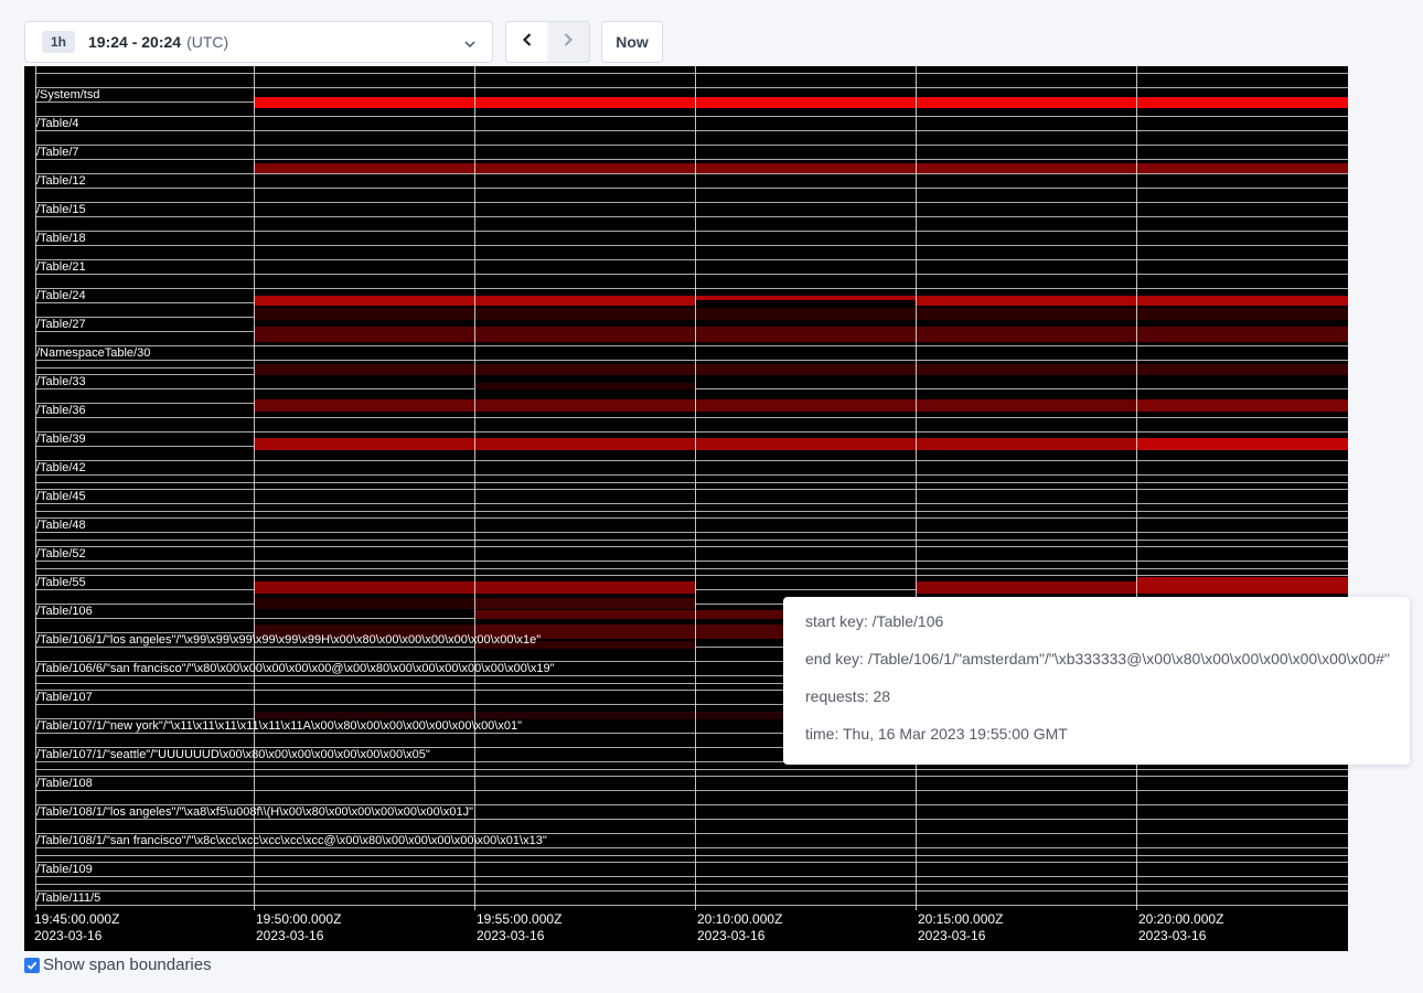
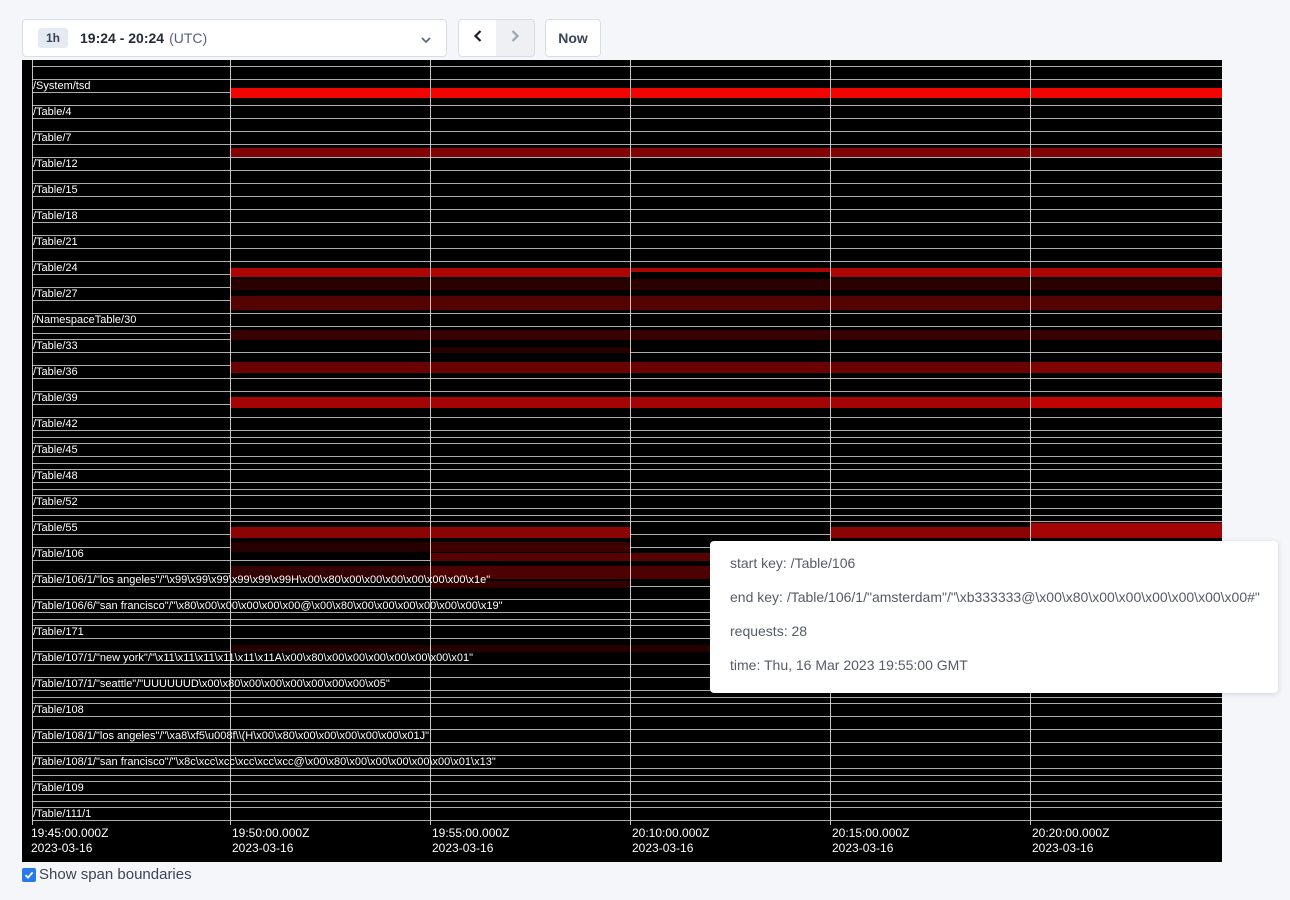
  1h
  19:24 - 20:24
  (UTC)
  Now
  /System/tsd
  /Table/4
  /Table/7
  /Table/12
  /Table/15
  /Table/18
  /Table/21
  /Table/24
  /Table/27
  /NamespaceTable/30
  /Table/33
  /Table/36
  /Table/39
  /Table/42
  /Table/45
  /Table/48
  /Table/52
  /Table/55
  /Table/106
  /Table/106/1/"los angeles"/"\x99\x99\x99\x99\x99\x99H\x00\x80\x00\x00\x00\x00\x00\x00\x1e"
  /Table/106/6/"san francisco"/"\x80\x00\x00\x00\x00\x00@\x00\x80\x00\x00\x00\x00\x00\x00\x19"
- /Table/107
+ /Table/171
  /Table/107/1/"new york"/"\x11\x11\x11\x11\x11\x11A\x00\x80\x00\x00\x00\x00\x00\x00\x01"
  /Table/107/1/"seattle"/"UUUUUUD\x00\x80\x00\x00\x00\x00\x00\x00\x05"
  /Table/108
  /Table/108/1/"los angeles"/"\xa8\xf5\u008f\\(H\x00\x80\x00\x00\x00\x00\x00\x01J"
  /Table/108/1/"san francisco"/"\x8c\xcc\xcc\xcc\xcc\xcc@\x00\x80\x00\x00\x00\x00\x00\x01\x13"
  /Table/109
- /Table/111/5
+ /Table/111/1
  19:45:00.000Z
  2023-03-16
  19:50:00.000Z
  2023-03-16
  19:55:00.000Z
  2023-03-16
  20:10:00.000Z
  2023-03-16
  20:15:00.000Z
  2023-03-16
  20:20:00.000Z
  2023-03-16
  start key: /Table/106
  end key: /Table/106/1/"amsterdam"/"\xb333333@\x00\x80\x00\x00\x00\x00\x00\x00#"
  requests: 28
  time: Thu, 16 Mar 2023 19:55:00 GMT
  Show span boundaries
